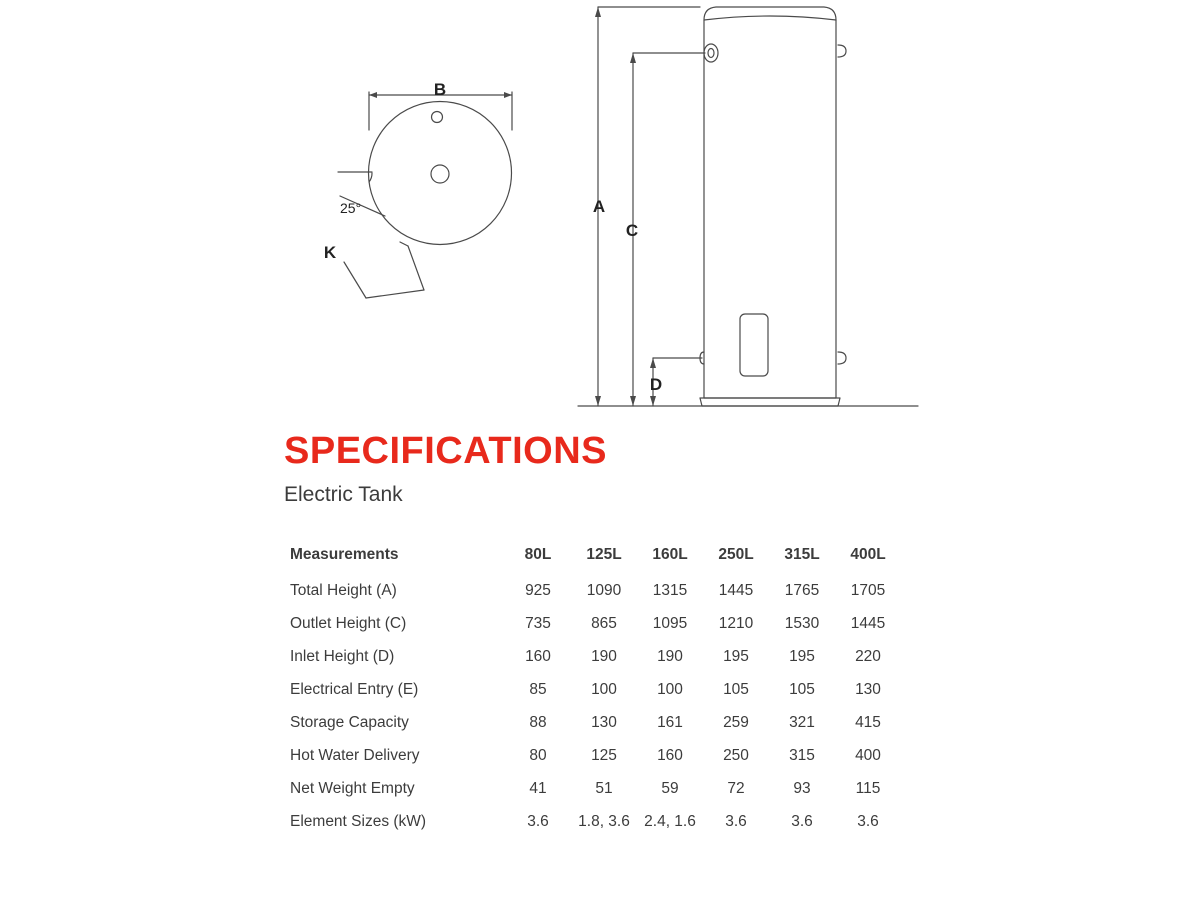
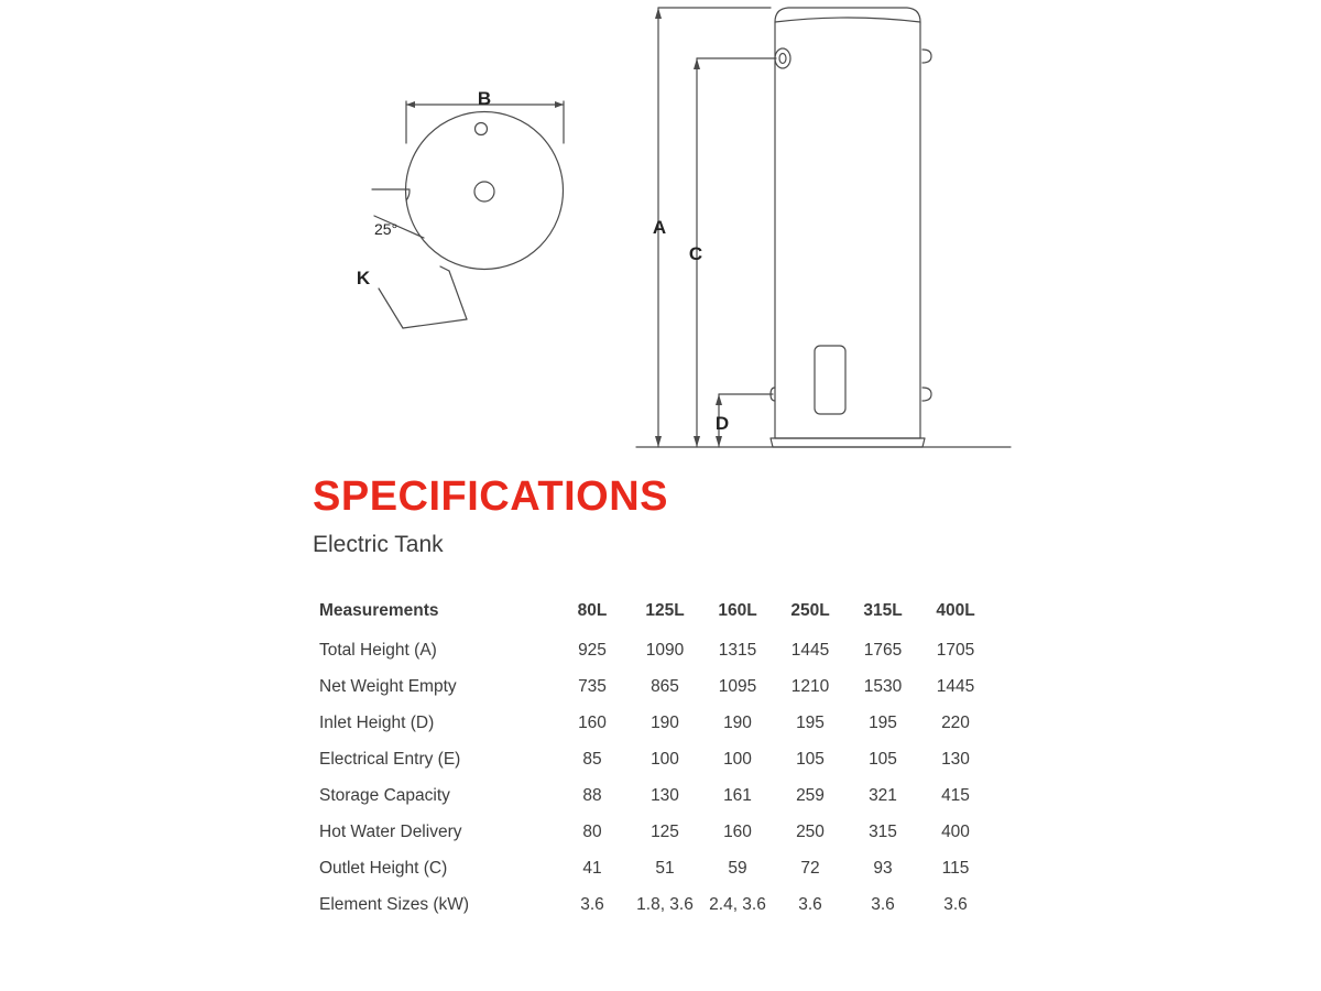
  B
  25°
  K
  A
  C
  D
  SPECIFICATIONS
  Electric Tank
  Measurements	80L	125L	160L	250L	315L	400L
  Total Height (A)	925	1090	1315	1445	1765	1705
- Outlet Height (C)	735	865	1095	1210	1530	1445
+ Net Weight Empty	735	865	1095	1210	1530	1445
  Inlet Height (D)	160	190	190	195	195	220
  Electrical Entry (E)	85	100	100	105	105	130
  Storage Capacity	88	130	161	259	321	415
  Hot Water Delivery	80	125	160	250	315	400
- Net Weight Empty	41	51	59	72	93	115
+ Outlet Height (C)	41	51	59	72	93	115
- Element Sizes (kW)	3.6	1.8, 3.6	2.4, 1.6	3.6	3.6	3.6
+ Element Sizes (kW)	3.6	1.8, 3.6	2.4, 3.6	3.6	3.6	3.6
